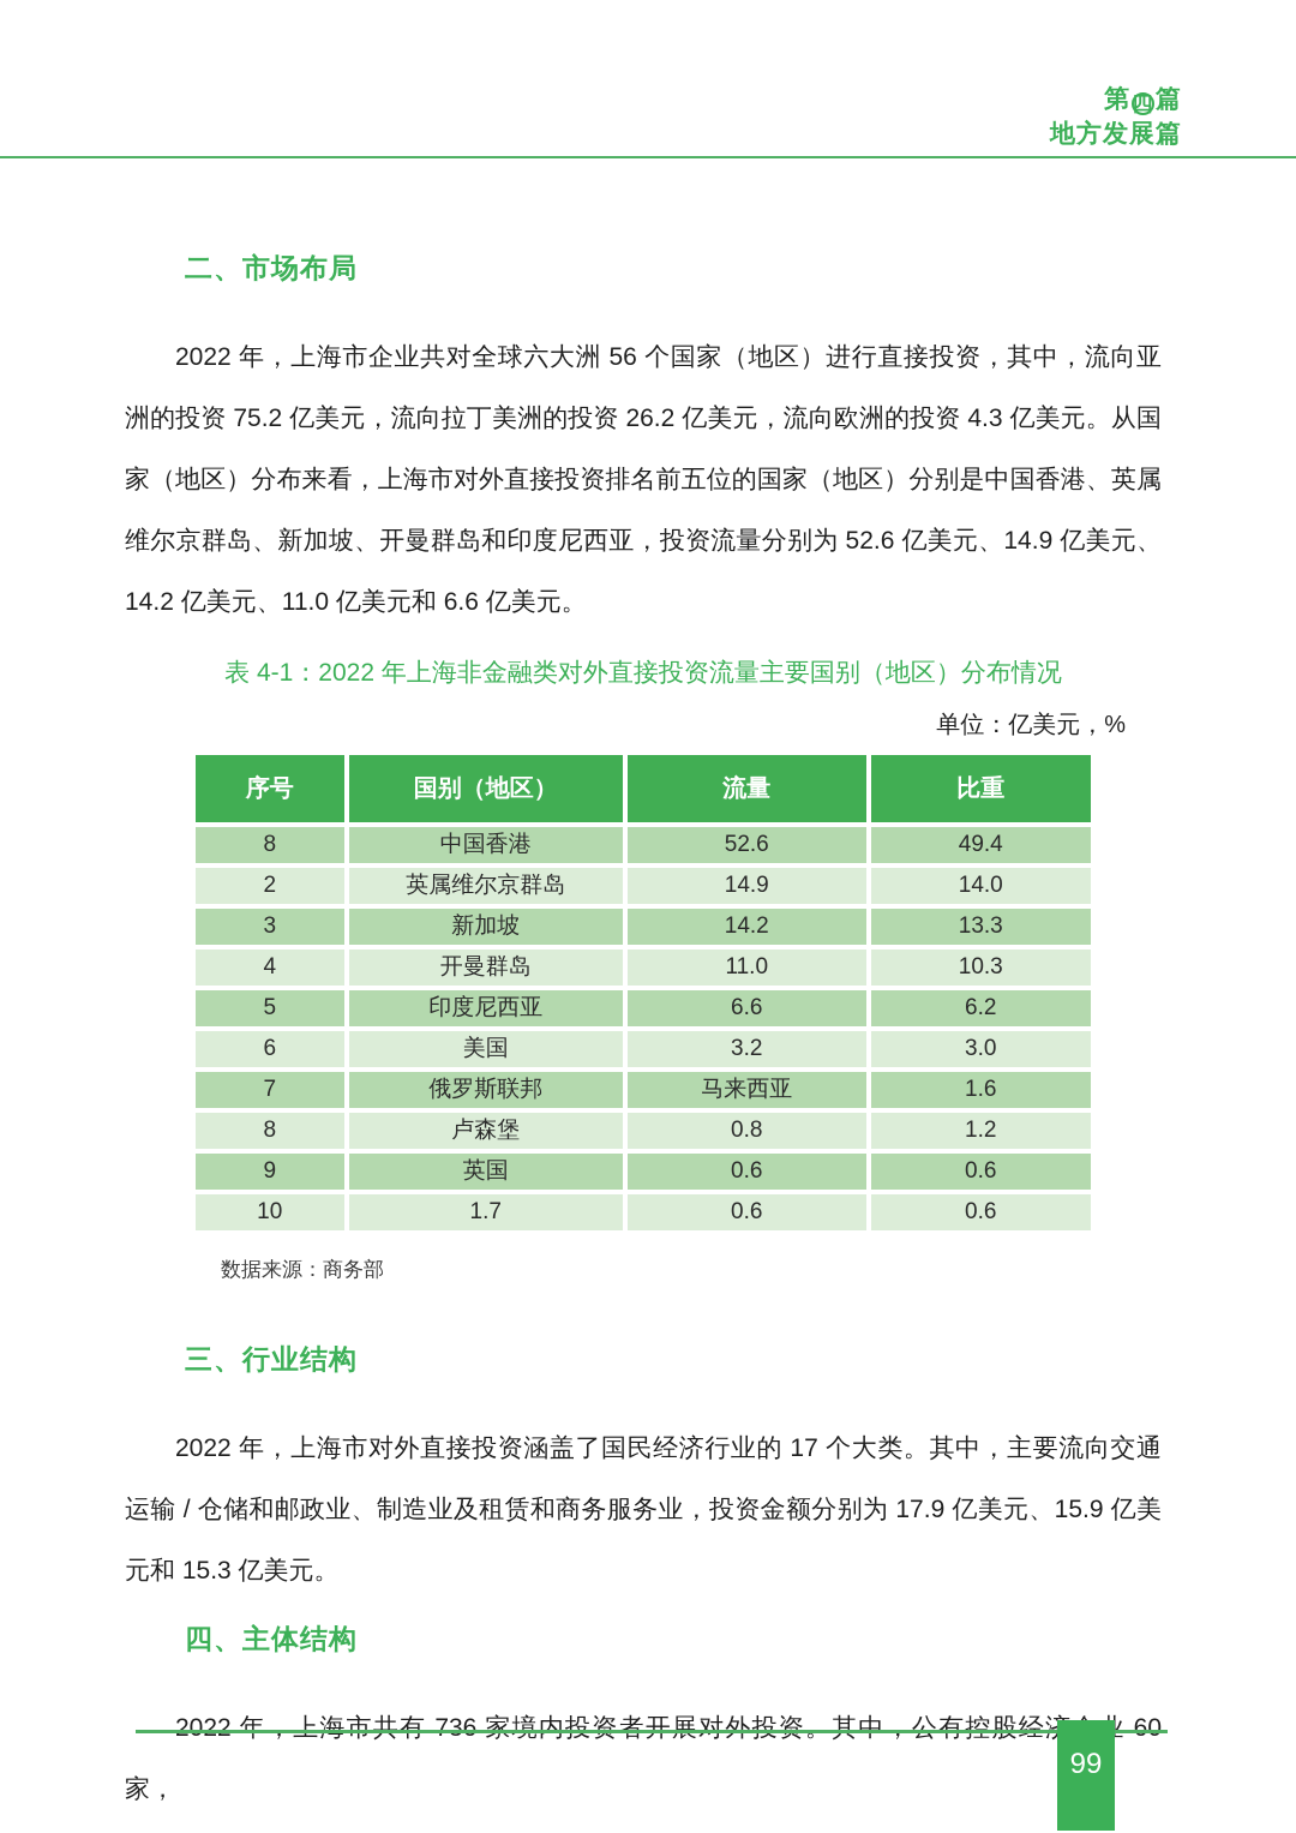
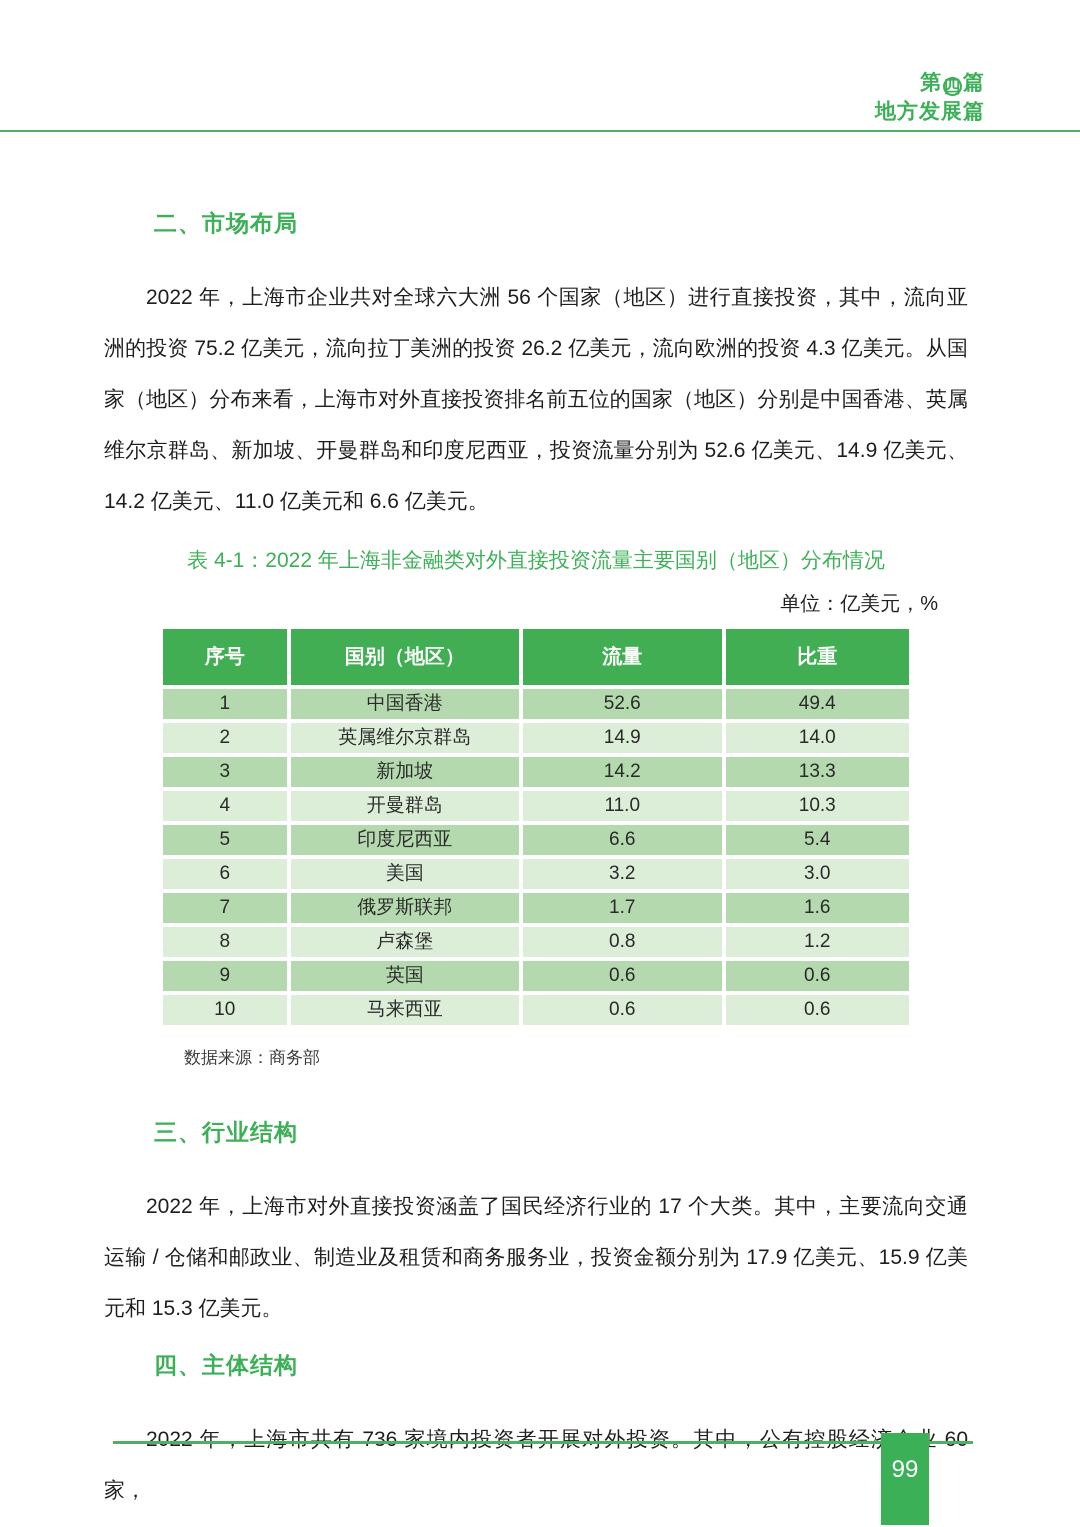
  第四篇
  地方发展篇
  二、市场布局
  2022 年，上海市企业共对全球六大洲 56 个国家（地区）进行直接投资，其中，流向亚洲的投资 75.2 亿美元，流向拉丁美洲的投资 26.2 亿美元，流向欧洲的投资 4.3 亿美元。从国家（地区）分布来看，上海市对外直接投资排名前五位的国家（地区）分别是中国香港、英属维尔京群岛、新加坡、开曼群岛和印度尼西亚，投资流量分别为 52.6 亿美元、14.9 亿美元、14.2 亿美元、11.0 亿美元和 6.6 亿美元。
  表 4-1：2022 年上海非金融类对外直接投资流量主要国别（地区）分布情况
  单位：亿美元，%
  序号	国别（地区）	流量	比重
- 8	中国香港	52.6	49.4
+ 1	中国香港	52.6	49.4
  2	英属维尔京群岛	14.9	14.0
  3	新加坡	14.2	13.3
  4	开曼群岛	11.0	10.3
- 5	印度尼西亚	6.6	6.2
+ 5	印度尼西亚	6.6	5.4
  6	美国	3.2	3.0
- 7	俄罗斯联邦	马来西亚	1.6
+ 7	俄罗斯联邦	1.7	1.6
  8	卢森堡	0.8	1.2
  9	英国	0.6	0.6
- 10	1.7	0.6	0.6
+ 10	马来西亚	0.6	0.6
  数据来源：商务部
  三、行业结构
  2022 年，上海市对外直接投资涵盖了国民经济行业的 17 个大类。其中，主要流向交通运输 / 仓储和邮政业、制造业及租赁和商务服务业，投资金额分别为 17.9 亿美元、15.9 亿美元和 15.3 亿美元。
  四、主体结构
  2022 年，上海市共有 736 家境内投资者开展对外投资。其中，公有控股经 60 家，
  99
